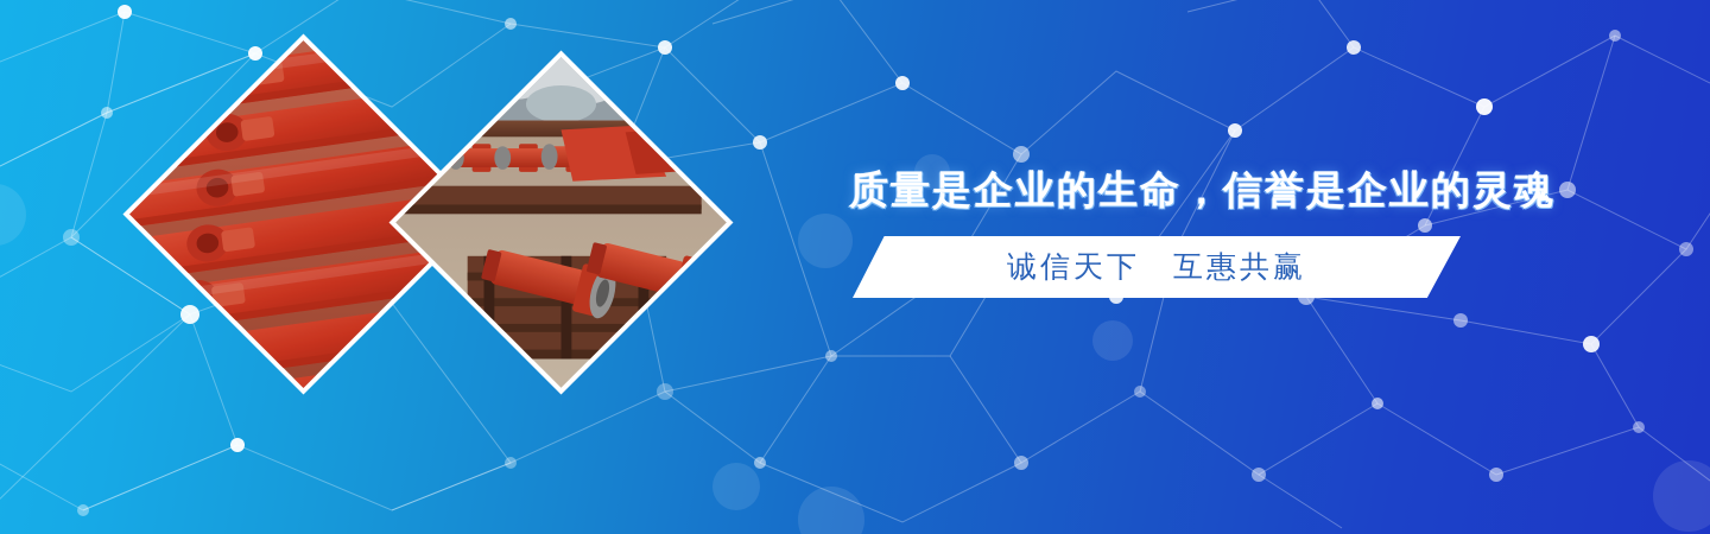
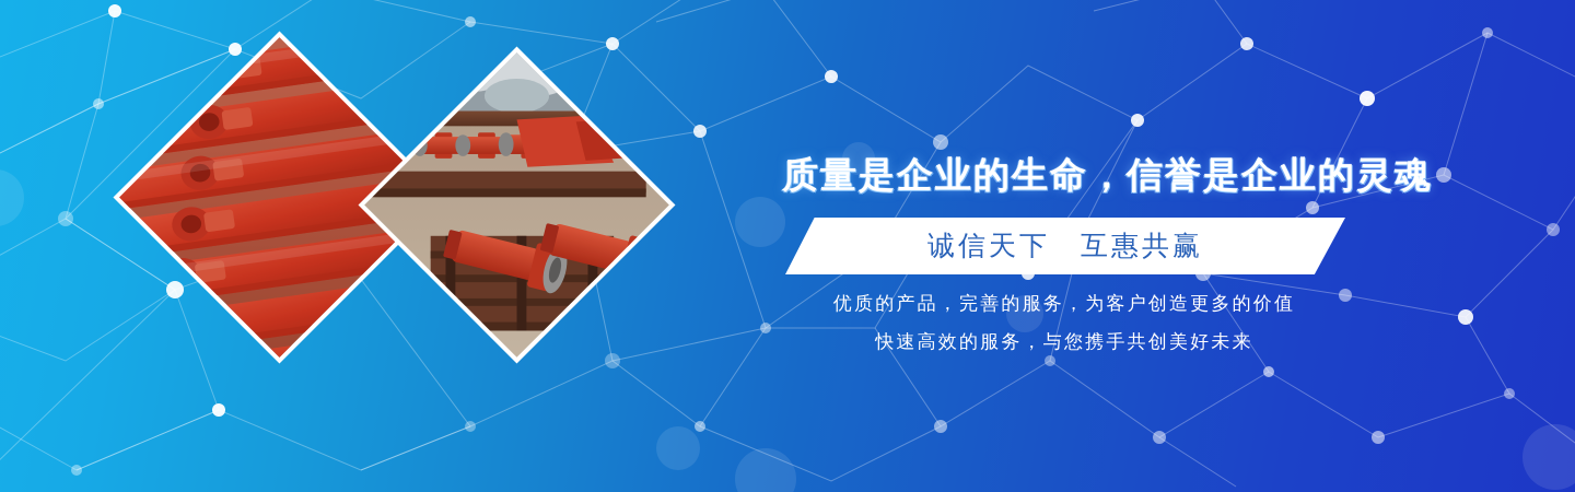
  质量是企业的生命，信誉是企业的灵魂
  诚信天下 互惠共赢
+ 优质的产品，完善的服务，为客户创造更多的价值
+ 快速高效的服务，与您携手共创美好未来
